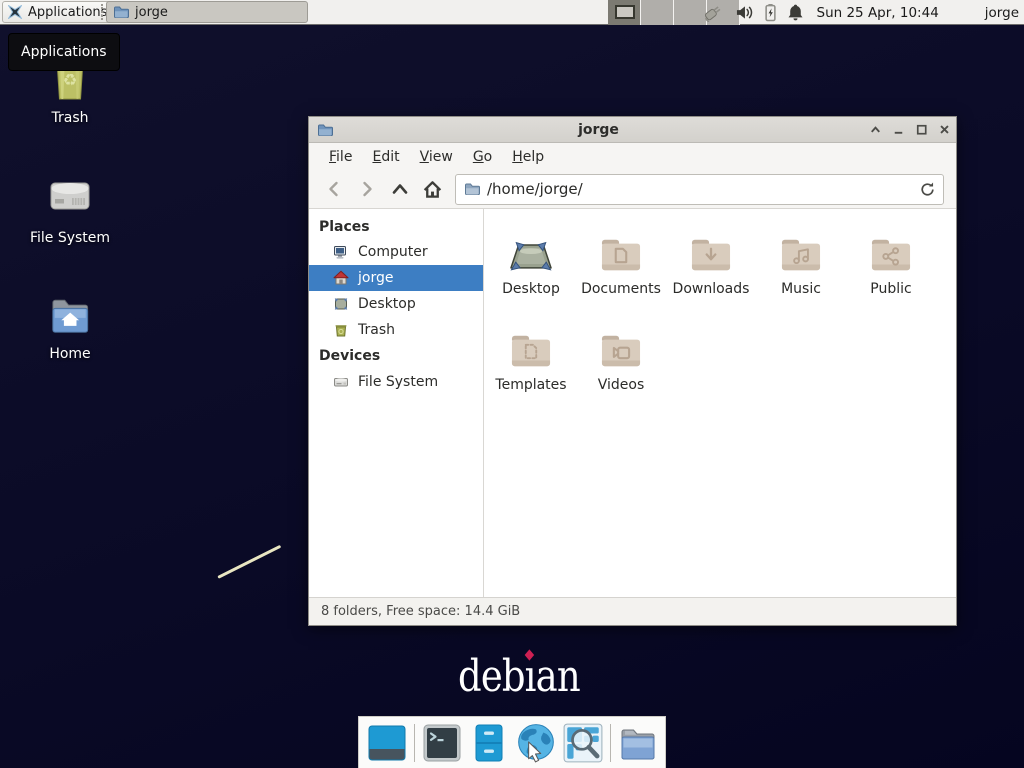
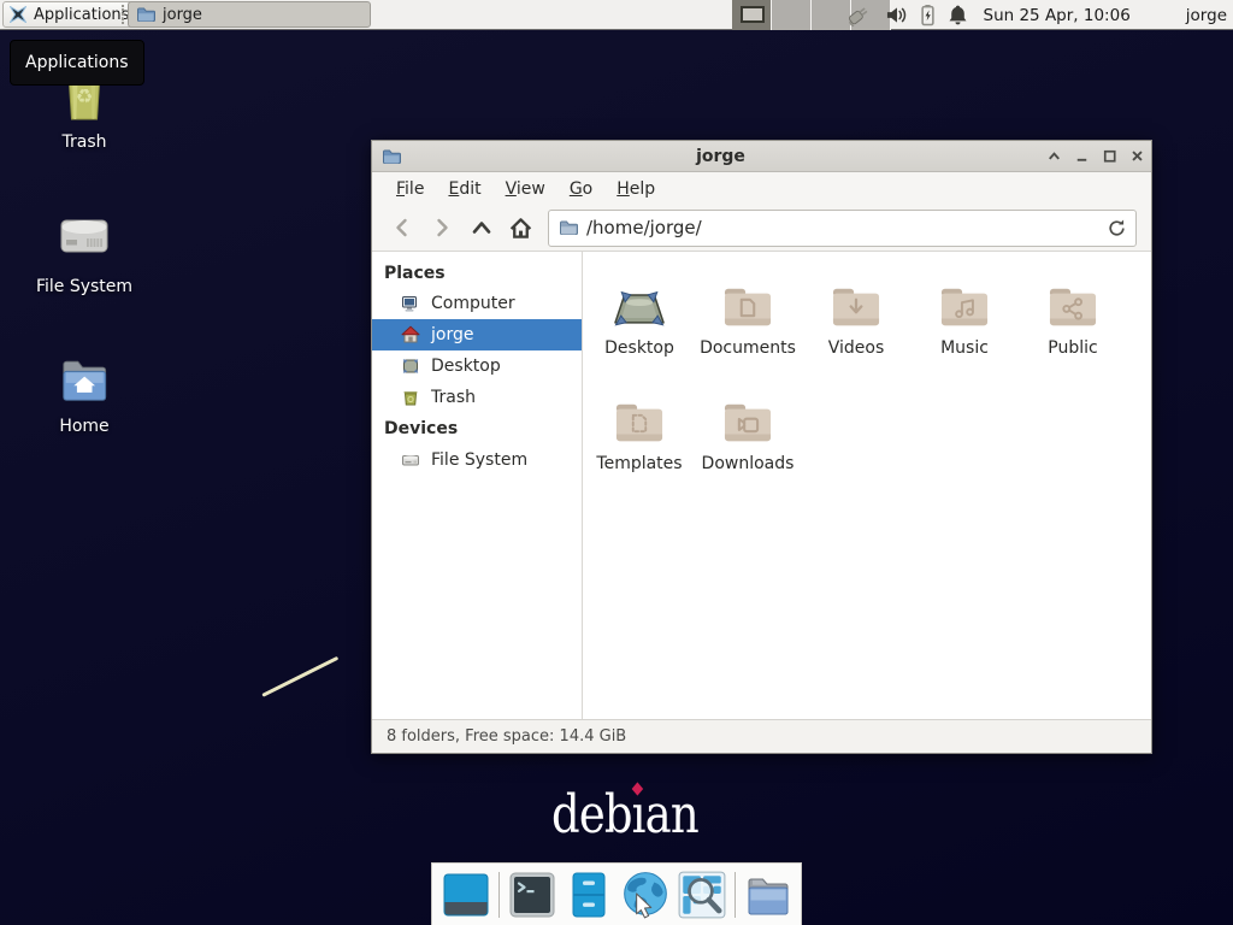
  debıan
  ♻
  Trash
  File System
  Home
  Applications
  jorge
- Sun 25 Apr, 10:44
+ Sun 25 Apr, 10:06
  jorge
  Applications
  jorge
  File
  Edit
  View
  Go
  Help
  /home/jorge/
  Places
  Computer
  jorge
  Desktop
  Trash
  Devices
  File System
  Desktop
  Documents
- Downloads
+ Videos
  Music
  Public
  Templates
- Videos
+ Downloads
  8 folders, Free space: 14.4 GiB
